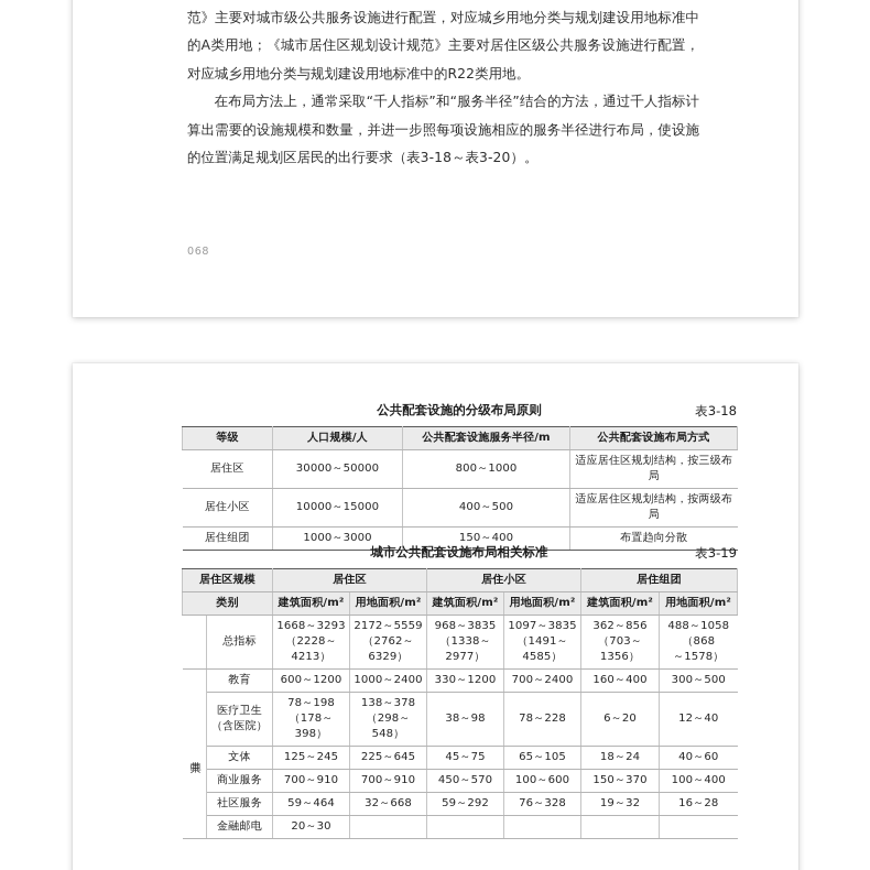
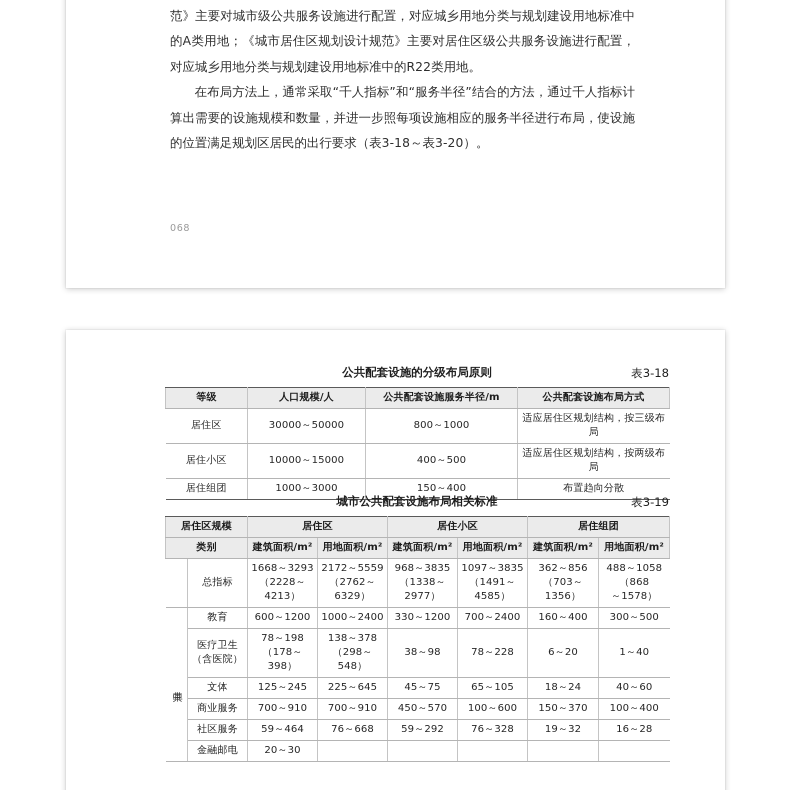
  范》主要对城市级公共服务设施进行配置，对应城乡用地分类与规划建设用地标准中的A类用地；《城市居住区规划设计规范》主要对居住区级公共服务设施进行配置，对应城乡用地分类与规划建设用地标准中的R22类用地。
  在布局方法上，通常采取“千人指标”和“服务半径”结合的方法，通过千人指标计算出需要的设施规模和数量，并进一步照每项设施相应的服务半径进行布局，使设施的位置满足规划区居民的出行要求（表3-18～表3-20）。
  068
  公共配套设施的分级布局原则
  表3-18
  等级	人口规模/人	公共配套设施服务半径/m	公共配套设施布局方式
  居住区	30000～50000	800～1000	适应居住区规划结构，按三级布局
  居住小区	10000～15000	400～500	适应居住区规划结构，按两级布局
  居住组团	1000～3000	150～400	布置趋向分散
  城市公共配套设施布局相关标准
  表3-19
  居住区规模	居住区	居住小区	居住组团
  类别	建筑面积/m²	用地面积/m²	建筑面积/m²	用地面积/m²	建筑面积/m²	用地面积/m²
  	总指标	1668～3293 （2228～ 4213）	2172～5559 （2762～ 6329）	968～3835 （1338～ 2977）	1097～3835 （1491～ 4585）	362～856 （703～ 1356）	488～1058 （868 ～1578）
  	教育	600～1200	1000～2400	330～1200	700～2400	160～400	300～500
- 医疗卫生 （含医院）	78～198 （178～398）	138～378 （298～548）	38～98	78～228	6～20	12～40
+ 医疗卫生 （含医院）	78～198 （178～398）	138～378 （298～548）	38～98	78～228	6～20	1～40
  文体	125～245	225～645	45～75	65～105	18～24	40～60
  商业服务	700～910	700～910	450～570	100～600	150～370	100～400
- 社区服务	59～464	32～668	59～292	76～328	19～32	16～28
+ 社区服务	59～464	76～668	59～292	76～328	19～32	16～28
  金融邮电	20～30
